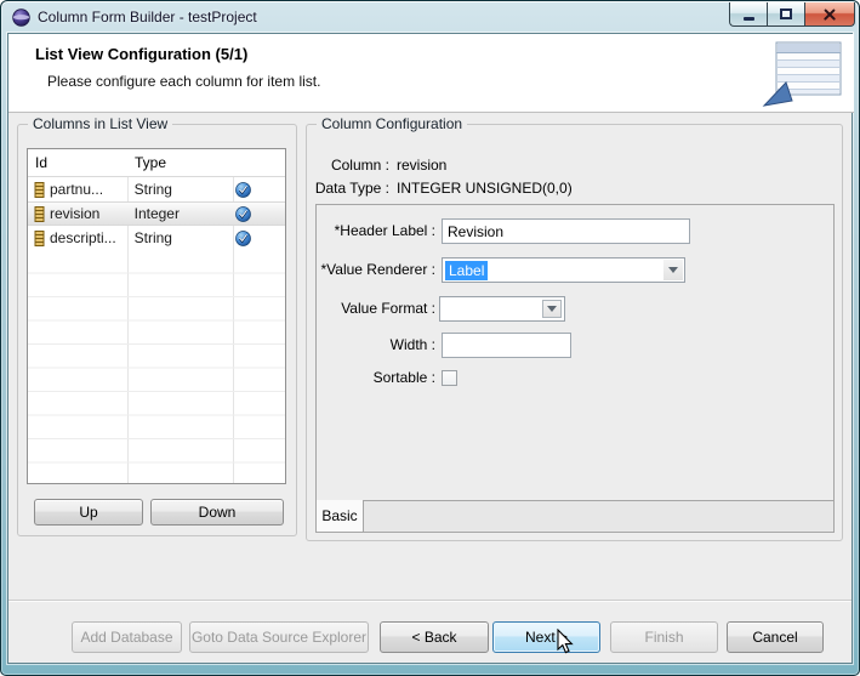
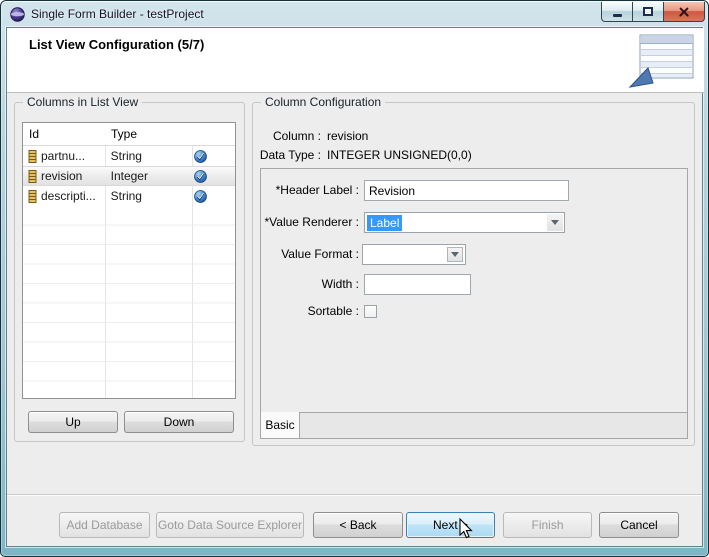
- Column Form Builder - testProject
+ Single Form Builder - testProject
- List View Configuration (5/1)
+ List View Configuration (5/7)
- Please configure each column for item list.
  Columns in List View
  Id
  Type
  partnu...
  String
  revision
  Integer
  descripti...
  String
  Up
  Down
  Column Configuration
  Column :
  revision
  Data Type :
  INTEGER UNSIGNED(0,0)
  *Header Label :
  Revision
  *Value Renderer :
  Label
  Value Format :
  Width :
  Sortable :
  Basic
  Add Database
  Goto Data Source Explorer
  < Back
  Next
  Finish
  Cancel
